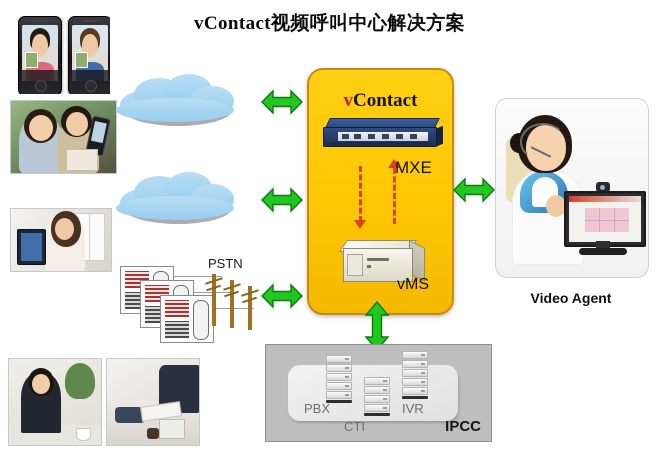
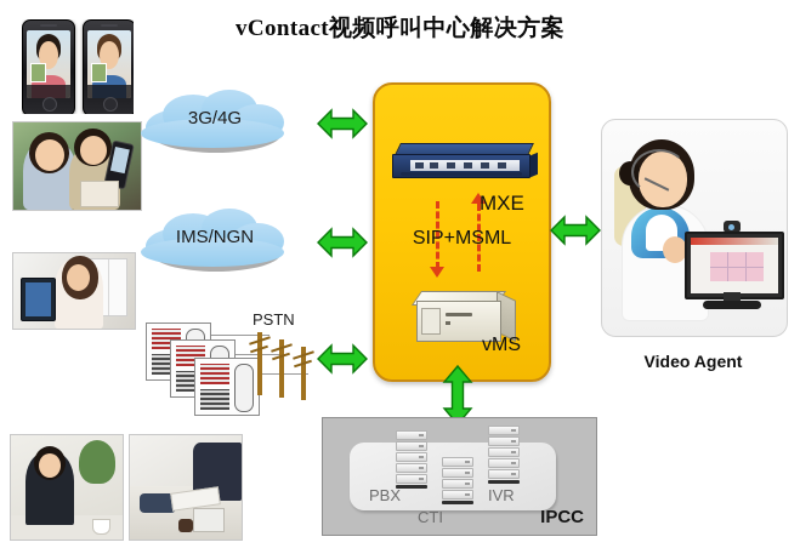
  vContact视频呼叫中心解决方案
+ 3G/4G
+ IMS/NGN
  PSTN
- vContact
  MXE
+ SIP+MSML
  vMS
  Video Agent
  PBX
  CTI
  IVR
  IPCC
